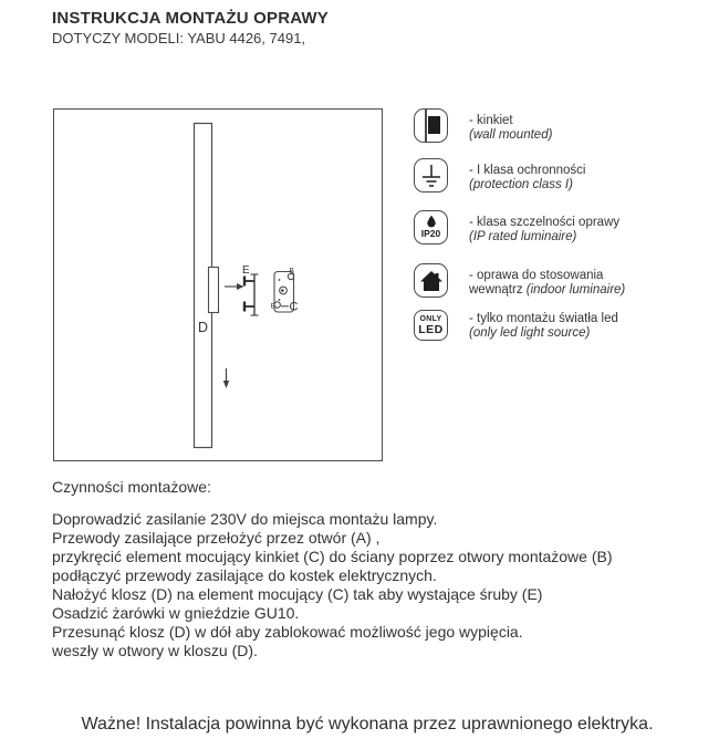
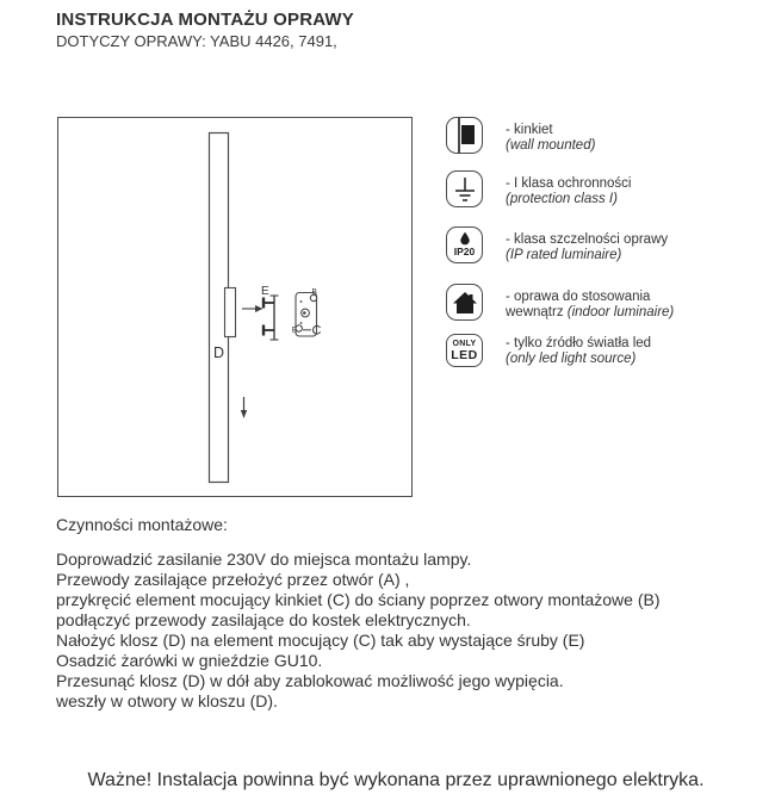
  INSTRUKCJA MONTAŻU OPRAWY
- DOTYCZY MODELI: YABU 4426, 7491,
+ DOTYCZY OPRAWY: YABU 4426, 7491,
  D
  E
  C
  - kinkiet
  (wall mounted)
  - I klasa ochronności
  (protection class I)
  IP20
  - klasa szczelności oprawy
  (IP rated luminaire)
  - oprawa do stosowania
  wewnątrz (indoor luminaire)
  LED
- - tylko montażu światła led
+ - tylko źródło światła led
  (only led light source)
  Czynności montażowe:
  Doprowadzić zasilanie 230V do miejsca montażu lampy.
  Przewody zasilające przełożyć przez otwór (A) ,
  przykręcić element mocujący kinkiet (C) do ściany poprzez otwory montażowe (B)
  podłączyć przewody zasilające do kostek elektrycznych.
  Nałożyć klosz (D) na element mocujący (C) tak aby wystające śruby (E)
  Osadzić żarówki w gnieździe GU10.
  Przesunąć klosz (D) w dół aby zablokować możliwość jego wypięcia.
  weszły w otwory w kloszu (D).
  Ważne! Instalacja powinna być wykonana przez uprawnionego elektryka.
